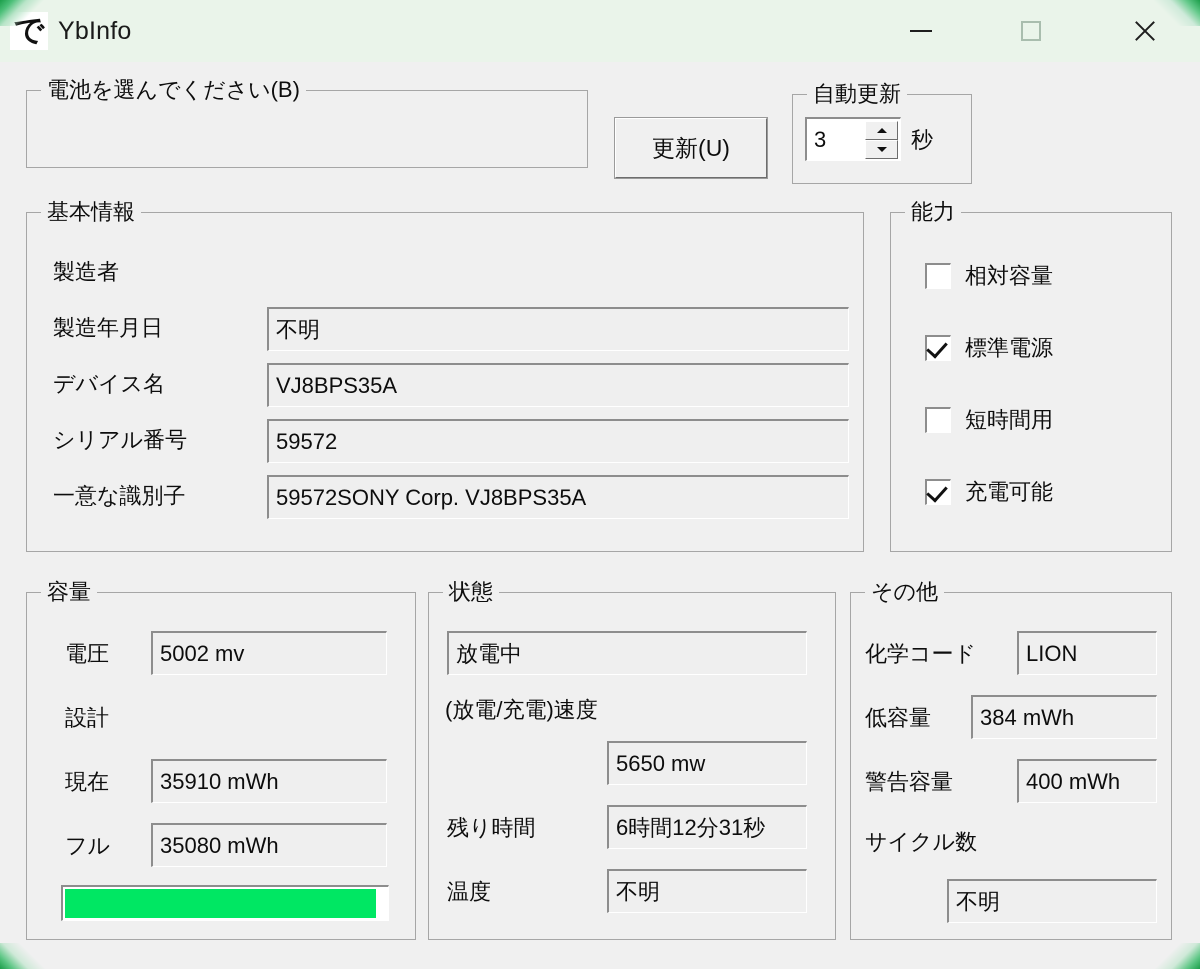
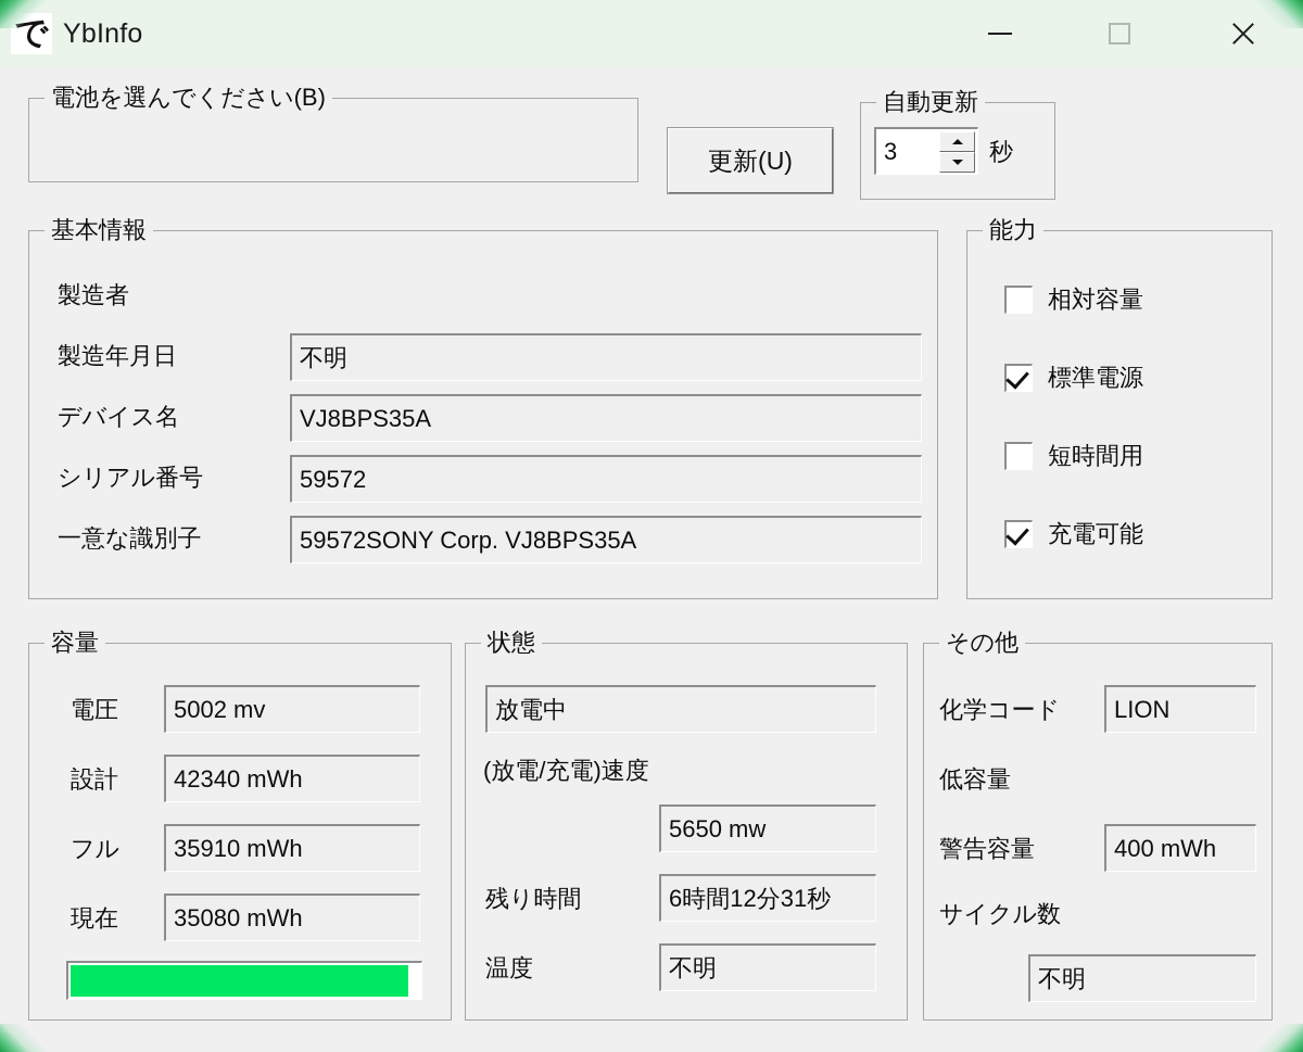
  で
  YbInfo
  電池を選んでください(B)
  更新(U)
  自動更新
  3
  秒
  基本情報
  製造者
  製造年月日
  不明
  デバイス名
  VJ8BPS35A
  シリアル番号
  59572
  一意な識別子
  59572SONY Corp. VJ8BPS35A
  能力
  相対容量
  標準電源
  短時間用
  充電可能
  容量
  電圧
  5002 mv
  設計
+ 42340 mWh
- 現在
+ フル
  35910 mWh
- フル
+ 現在
  35080 mWh
  状態
  放電中
  (放電/充電)速度
  5650 mw
  残り時間
  6時間12分31秒
  温度
  不明
  その他
  化学コード
  LION
  低容量
- 384 mWh
  警告容量
  400 mWh
  サイクル数
  不明
